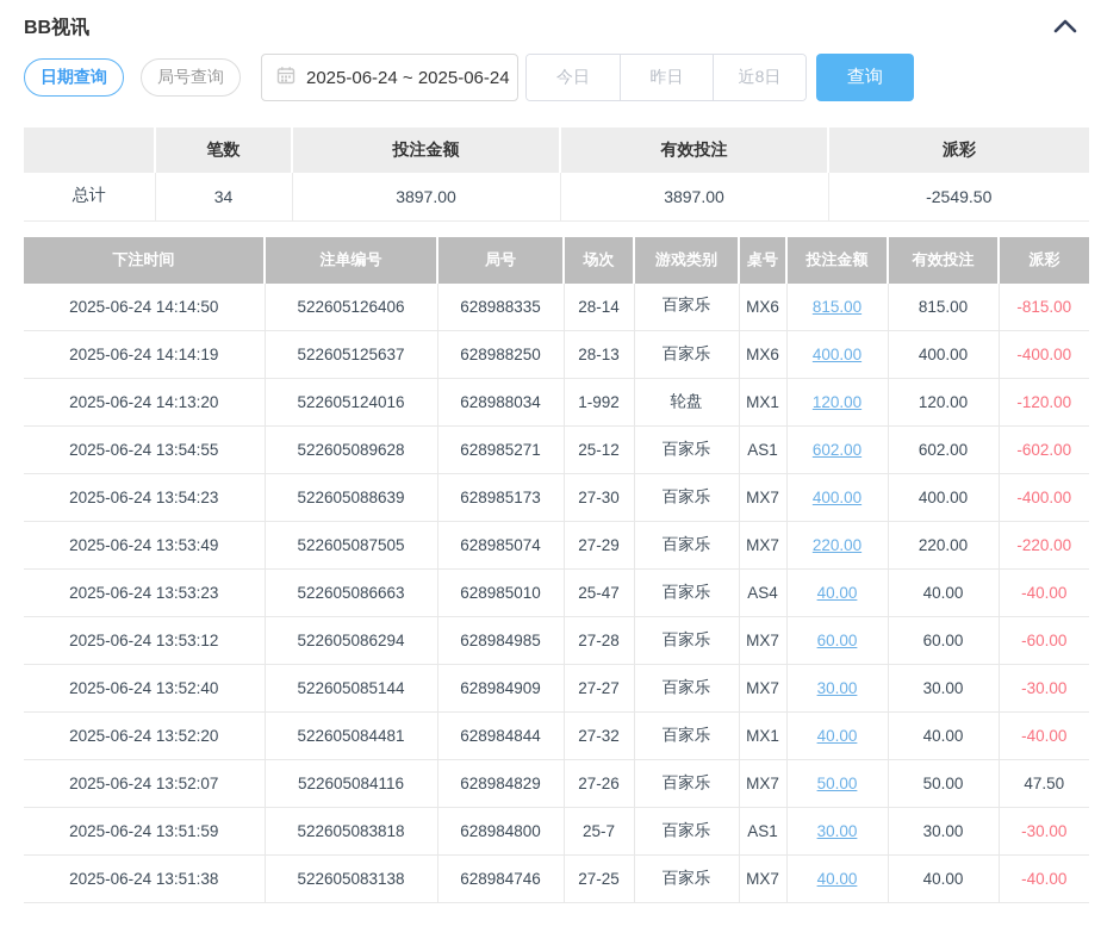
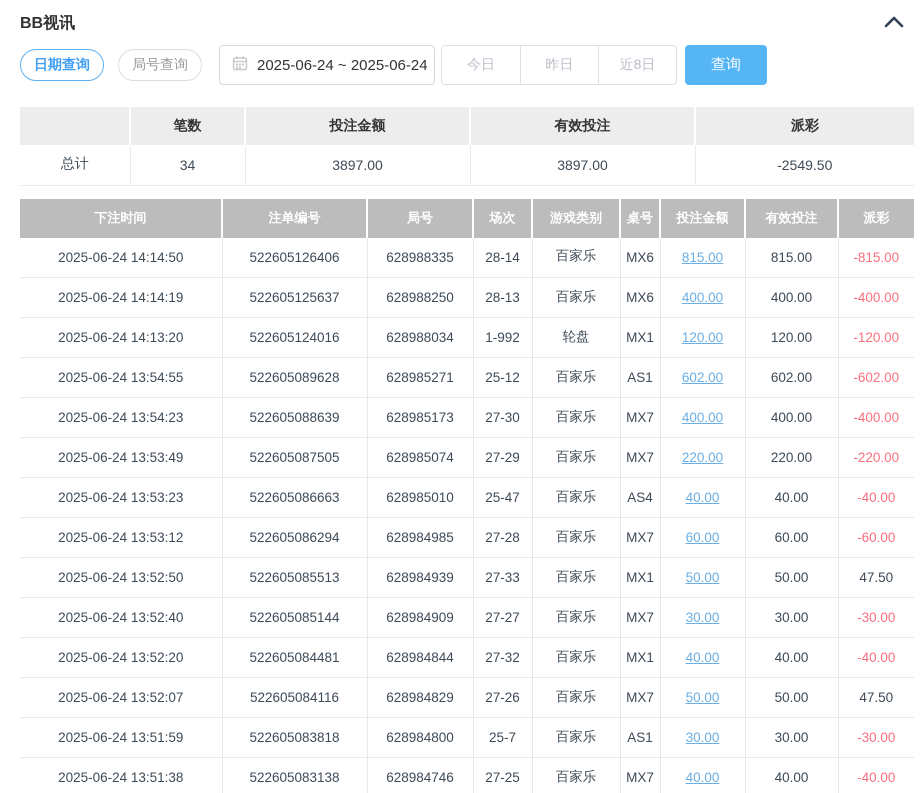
  BB视讯
  日期查询
  局号查询
  2025-06-24 ~ 2025-06-24
  今日
  昨日
  近8日
  查询
  	笔数	投注金额	有效投注	派彩
  总计	34	3897.00	3897.00	-2549.50
  下注时间	注单编号	局号	场次	游戏类别	桌号	投注金额	有效投注	派彩
  2025-06-24 14:14:50	522605126406	628988335	28-14	百家乐	MX6	815.00	815.00	-815.00
  2025-06-24 14:14:19	522605125637	628988250	28-13	百家乐	MX6	400.00	400.00	-400.00
  2025-06-24 14:13:20	522605124016	628988034	1-992	轮盘	MX1	120.00	120.00	-120.00
  2025-06-24 13:54:55	522605089628	628985271	25-12	百家乐	AS1	602.00	602.00	-602.00
  2025-06-24 13:54:23	522605088639	628985173	27-30	百家乐	MX7	400.00	400.00	-400.00
  2025-06-24 13:53:49	522605087505	628985074	27-29	百家乐	MX7	220.00	220.00	-220.00
  2025-06-24 13:53:23	522605086663	628985010	25-47	百家乐	AS4	40.00	40.00	-40.00
  2025-06-24 13:53:12	522605086294	628984985	27-28	百家乐	MX7	60.00	60.00	-60.00
+ 2025-06-24 13:52:50	522605085513	628984939	27-33	百家乐	MX1	50.00	50.00	47.50
  2025-06-24 13:52:40	522605085144	628984909	27-27	百家乐	MX7	30.00	30.00	-30.00
  2025-06-24 13:52:20	522605084481	628984844	27-32	百家乐	MX1	40.00	40.00	-40.00
  2025-06-24 13:52:07	522605084116	628984829	27-26	百家乐	MX7	50.00	50.00	47.50
  2025-06-24 13:51:59	522605083818	628984800	25-7	百家乐	AS1	30.00	30.00	-30.00
  2025-06-24 13:51:38	522605083138	628984746	27-25	百家乐	MX7	40.00	40.00	-40.00
